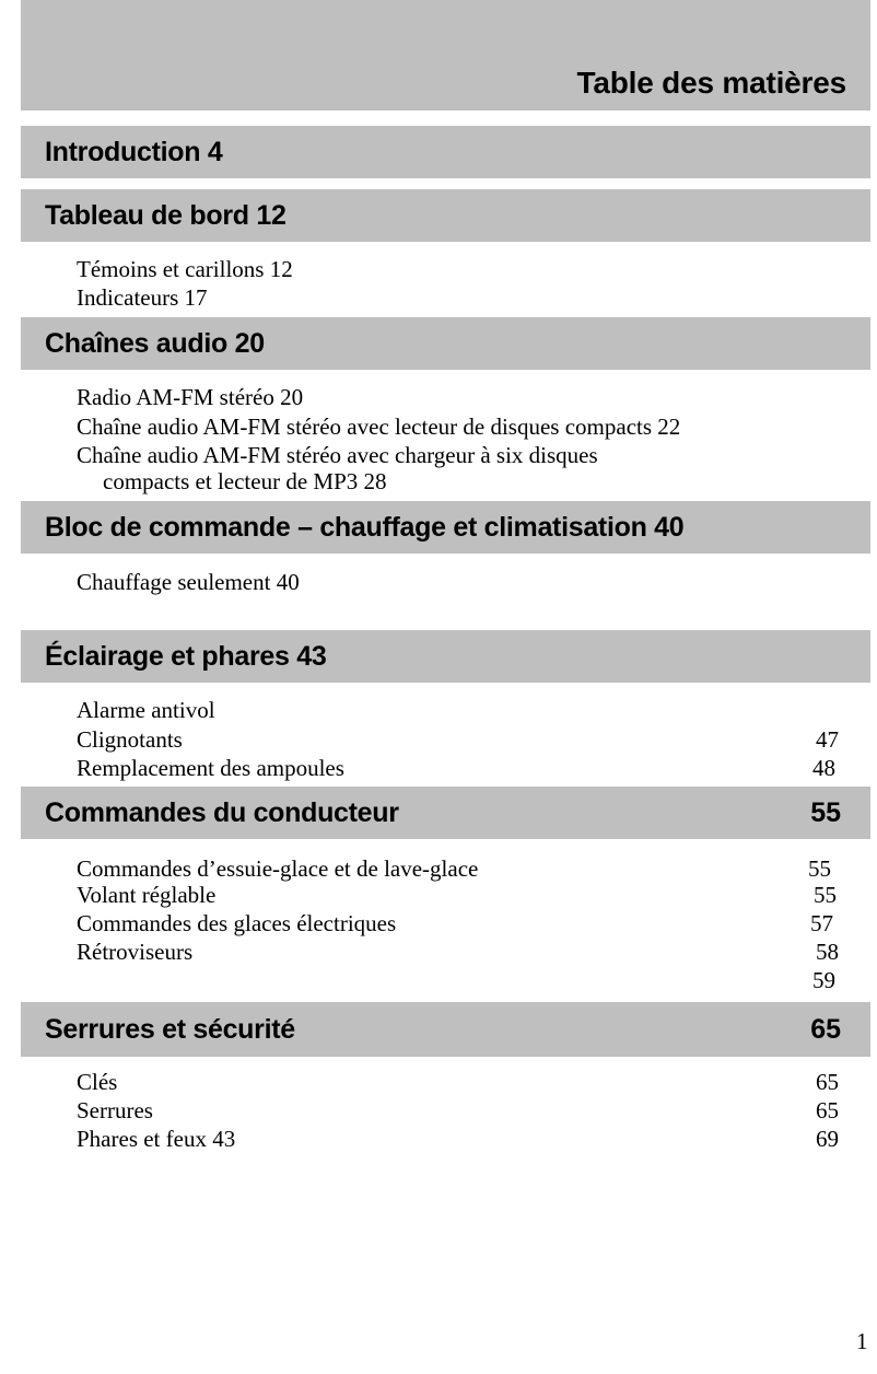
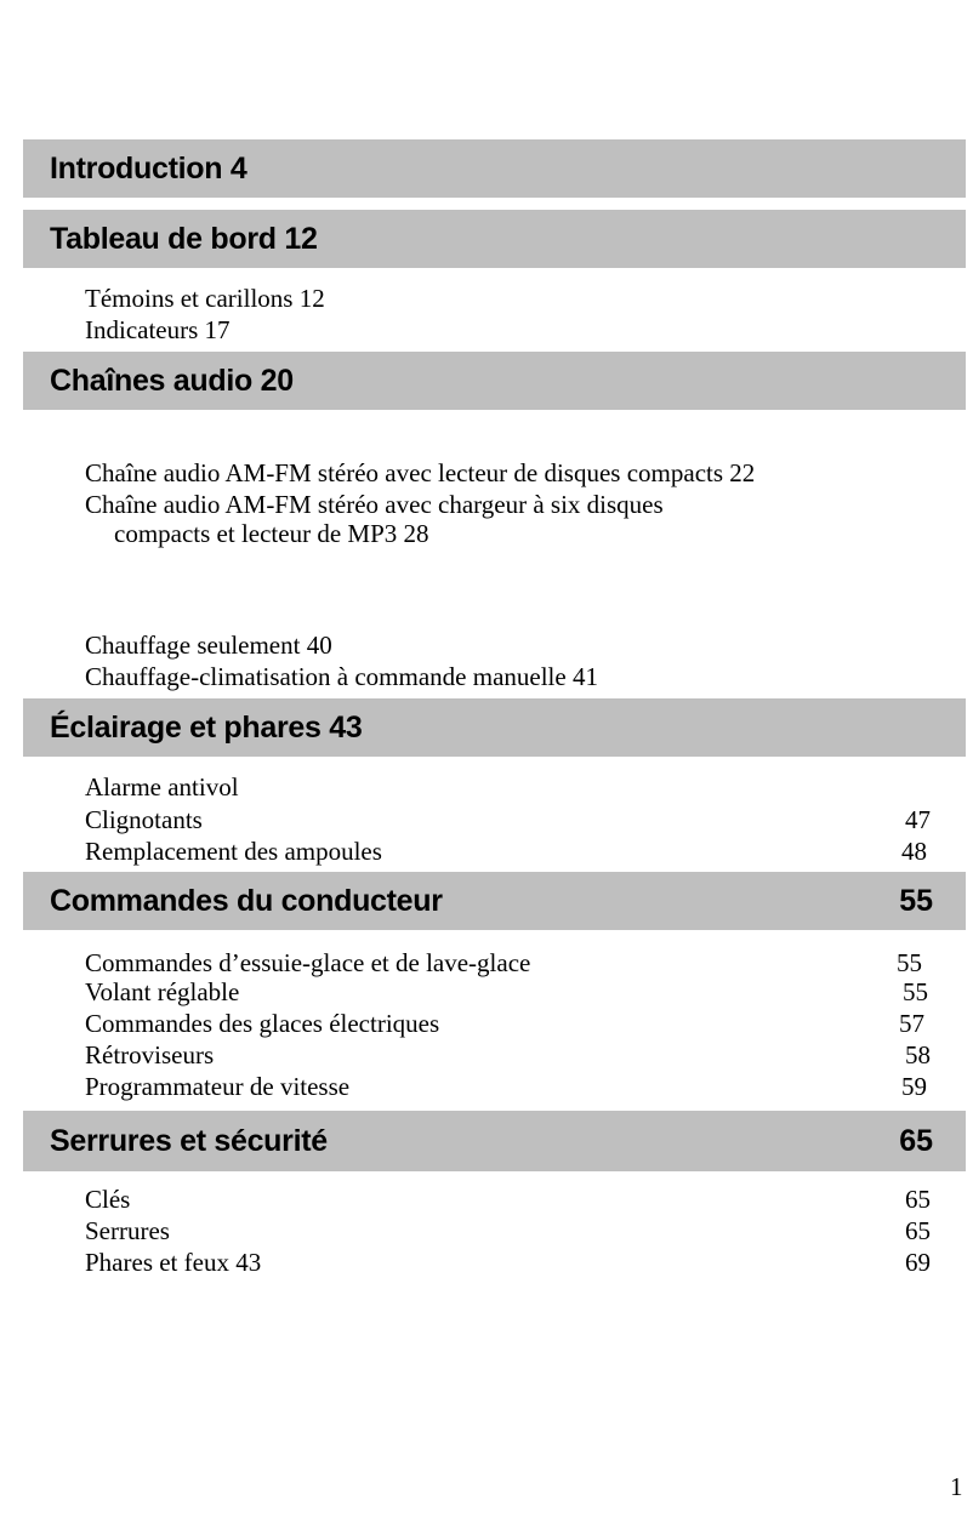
- Table des matières
  Introduction 4
  Tableau de bord 12
  Témoins et carillons 12
  Indicateurs 17
  Chaînes audio 20
- Radio AM-FM stéréo 20
  Chaîne audio AM-FM stéréo avec lecteur de disques compacts 22
  Chaîne audio AM-FM stéréo avec chargeur à six disques
  compacts et lecteur de MP3 28
- Bloc de commande – chauffage et climatisation 40
  Chauffage seulement 40
+ Chauffage-climatisation à commande manuelle 41
  Éclairage et phares 43
  Alarme antivol
  Clignotants
  47
  Remplacement des ampoules
  48
  Commandes du conducteur
  55
  Commandes d’essuie-glace et de lave-glace
  55
  Volant réglable
  55
  Commandes des glaces électriques
  57
  Rétroviseurs
  58
+ Programmateur de vitesse
  59
  Serrures et sécurité
  65
  Clés
  65
  Serrures
  65
  Phares et feux 43
  69
  1
